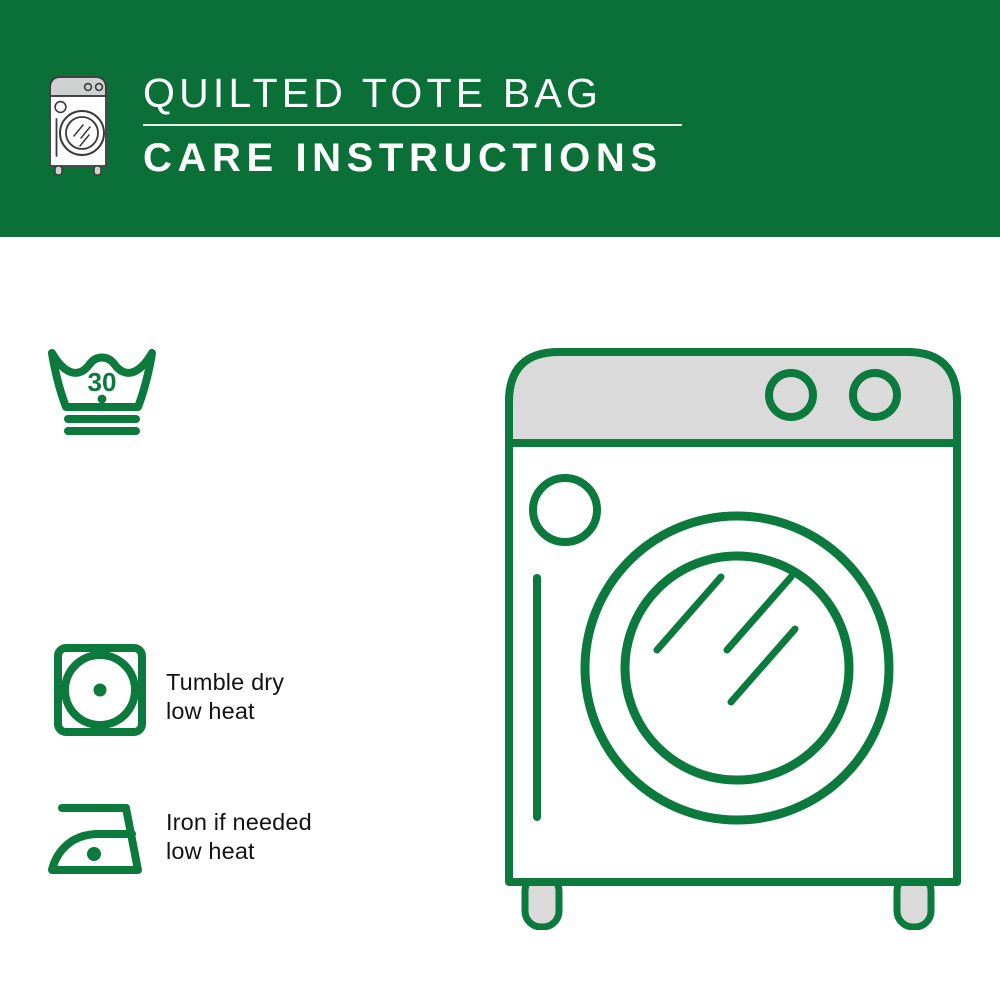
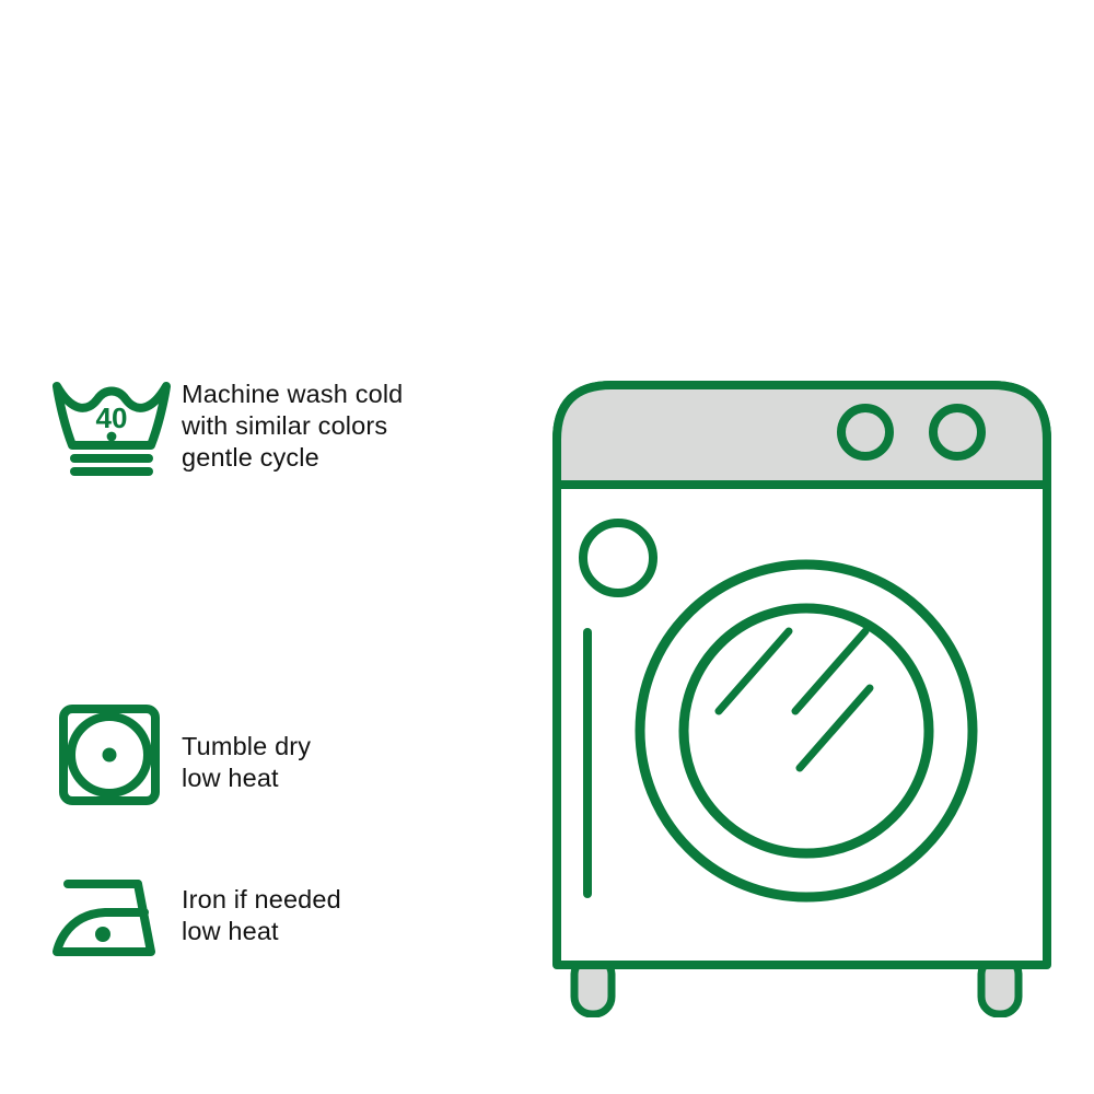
- QUILTED TOTE BAG
- CARE INSTRUCTIONS
- 30
+ 40
+ Machine wash cold
+ with similar colors
+ gentle cycle
  Tumble dry
  low heat
  Iron if needed
  low heat
